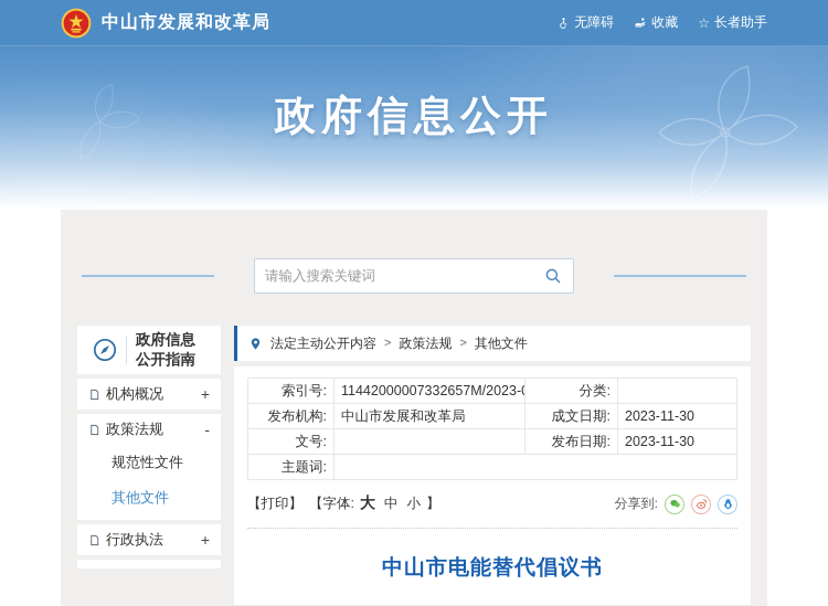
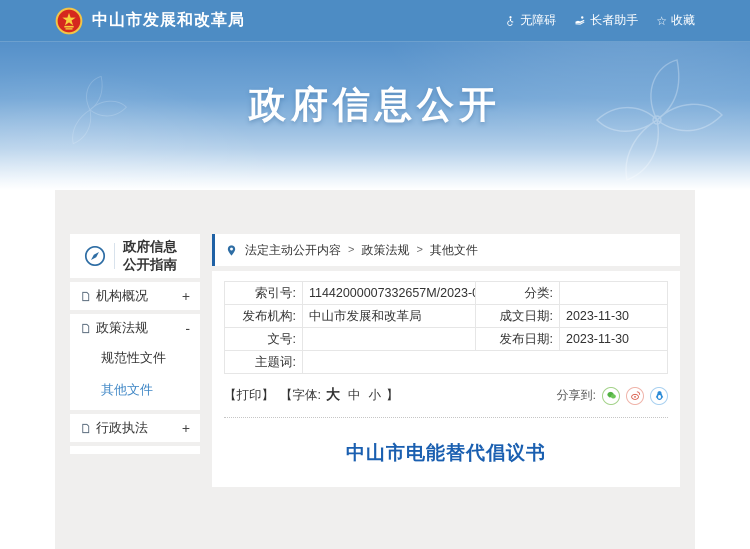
  中山市发展和改革局
  无障碍
- 收藏
+ 长者助手
  ☆
- 长者助手
+ 收藏
  政府信息公开
- 请输入搜索关键词
  政府信息
  公开指南
  机构概况
  +
  政策法规
  -
  规范性文件
  其他文件
  行政执法
  +
  法定主动公开内容
  >
  政策法规
  >
  其他文件
  索引号:	11442000007332657M/2023-	分类:
  发布机构:	中山市发展和改革局	成文日期:	2023-11-30
  文号:		发布日期:	2023-11-30
  主题词:
  【打印】
  【字体:
  大
  中
  小
  】
  分享到:
  中山市电能替代倡议书
